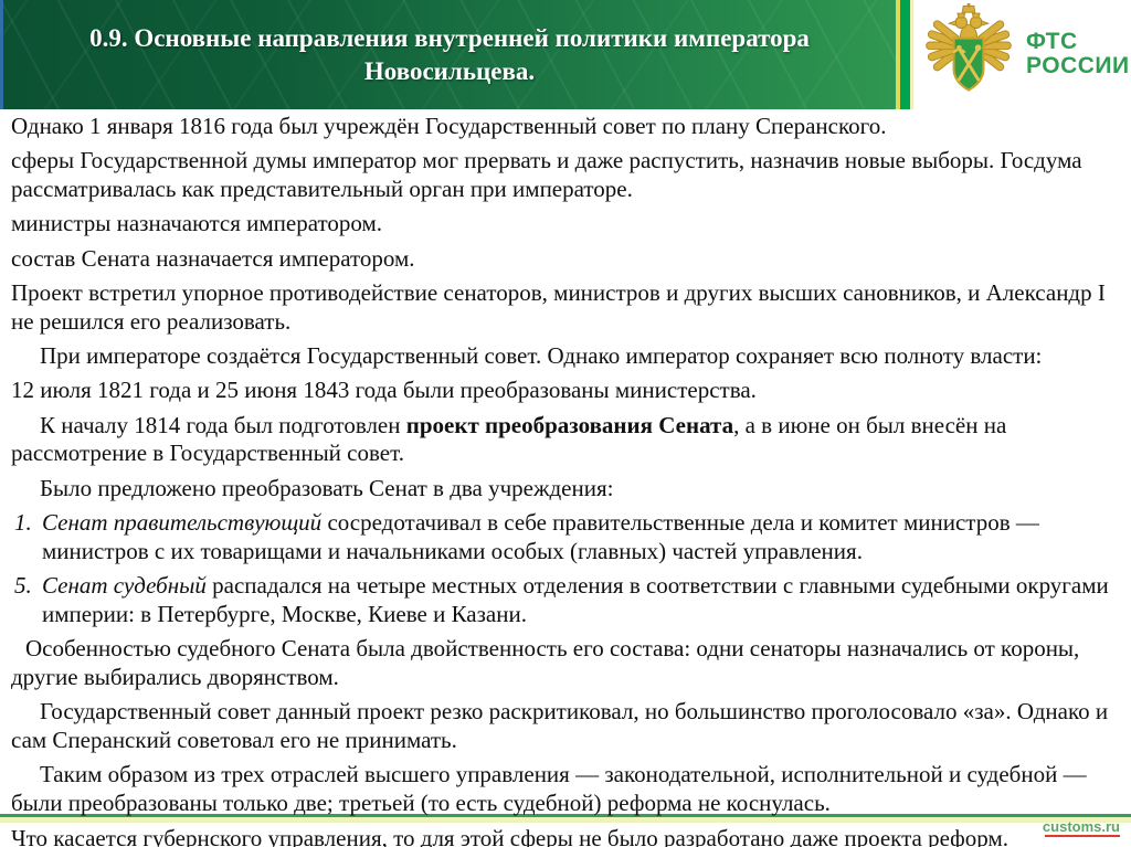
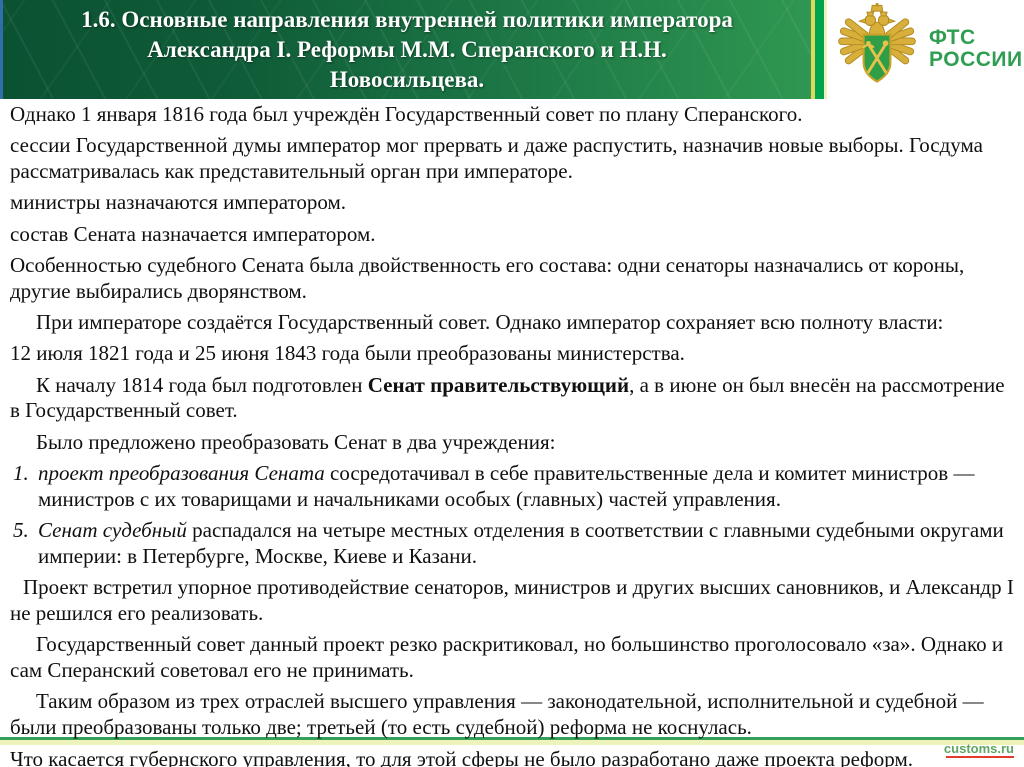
- 0.9. Основные направления внутренней политики императора
+ 1.6. Основные направления внутренней политики императора
+ Александра I. Реформы М.М. Сперанского и Н.Н.
  Новосильцева.
  ФТС
  РОССИИ
  Однако 1 января 1816 года был учреждён Государственный совет по плану Сперанского.
- сферы Государственной думы император мог прервать и даже распустить, назначив новые выборы. Госдума рассматривалась как представительный орган при императоре.
+ сессии Государственной думы император мог прервать и даже распустить, назначив новые выборы. Госдума рассматривалась как представительный орган при императоре.
  министры назначаются императором.
  состав Сената назначается императором.
- Проект встретил упорное противодействие сенаторов, министров и других высших сановников, и Александр I не решился его реализовать.
+ Особенностью судебного Сената была двойственность его состава: одни сенаторы назначались от короны, другие выбирались дворянством.
  При императоре создаётся Государственный совет. Однако император сохраняет всю полноту власти:
  12 июля 1821 года и 25 июня 1843 года были преобразованы министерства.
- К началу 1814 года был подготовлен проект преобразования Сената, а в июне он был внесён на рассмотрение в Государственный совет.
+ К началу 1814 года был подготовлен Сенат правительствующий, а в июне он был внесён на рассмотрение в Государственный совет.
  Было предложено преобразовать Сенат в два учреждения:
  1.
- Сенат правительствующий сосредотачивал в себе правительственные дела и комитет министров — министров с их товарищами и начальниками особых (главных) частей управления.
+ проект преобразования Сената сосредотачивал в себе правительственные дела и комитет министров — министров с их товарищами и начальниками особых (главных) частей управления.
  5.
  Сенат судебный распадался на четыре местных отделения в соответствии с главными судебными округами империи: в Петербурге, Москве, Киеве и Казани.
- Особенностью судебного Сената была двойственность его состава: одни сенаторы назначались от короны, другие выбирались дворянством.
+ Проект встретил упорное противодействие сенаторов, министров и других высших сановников, и Александр I не решился его реализовать.
  Государственный совет данный проект резко раскритиковал, но большинство проголосовало «за». Однако и сам Сперанский советовал его не принимать.
  Таким образом из трех отраслей высшего управления — законодательной, исполнительной и судебной — были преобразованы только две; третьей (то есть судебной) реформа не коснулась.
  Что касается губернского управления, то для этой сферы не было разработано даже проекта реформ.
  customs.ru
